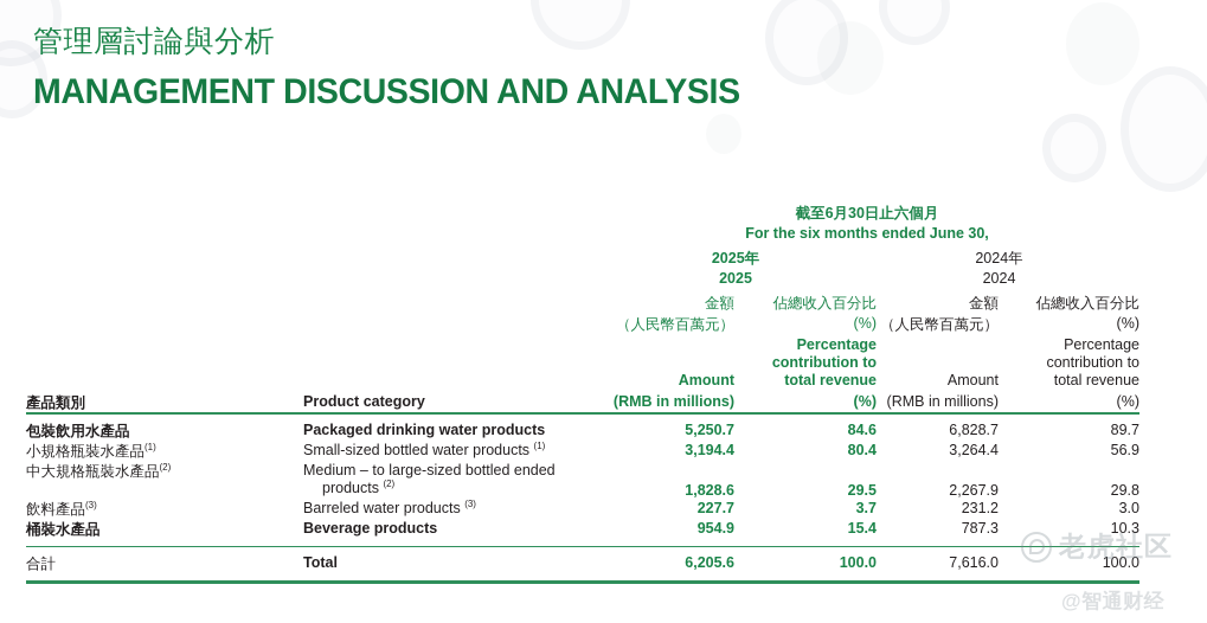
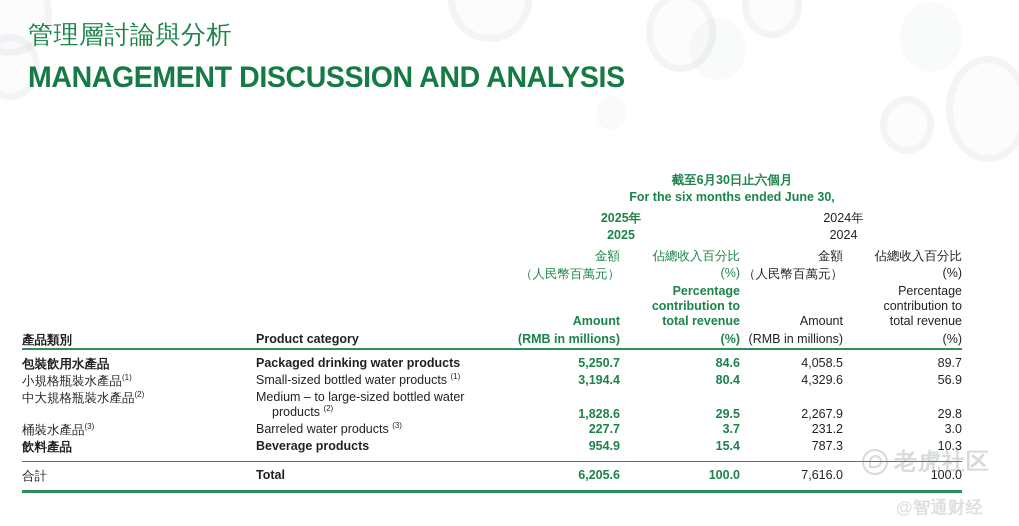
  管理層討論與分析
  MANAGEMENT DISCUSSION AND ANALYSIS
  截至6月30日止六個月
  For the six months ended June 30,
  2025年
  2025
  2024年
  2024
  金額
  佔總收入百分比
  金額
  佔總收入百分比
  （人民幣百萬元）
  (%)
  （人民幣百萬元）
  (%)
  Percentage
  contribution to
  Percentage
  contribution to
  Amount
  total revenue
  Amount
  total revenue
  產品類別
  Product category
  (RMB in millions)
  (%)
  (RMB in millions)
  (%)
  包裝飲用水產品
  Packaged drinking water products
  5,250.7
  84.6
- 6,828.7
+ 4,058.5
  89.7
  小規格瓶裝水產品(1)
  Small-sized bottled water products (1)
  3,194.4
  80.4
- 3,264.4
+ 4,329.6
  56.9
  中大規格瓶裝水產品(2)
- Medium – to large-sized bottled ended
+ Medium – to large-sized bottled water
  products (2)
  1,828.6
  29.5
  2,267.9
  29.8
- 飲料產品(3)
+ 桶裝水產品(3)
  Barreled water products (3)
  227.7
  3.7
  231.2
  3.0
- 桶裝水產品
+ 飲料產品
  Beverage products
  954.9
  15.4
  787.3
  10.3
  合計
  Total
  6,205.6
  100.0
  7,616.0
  100.0
  老虎社区
  @智通财经
